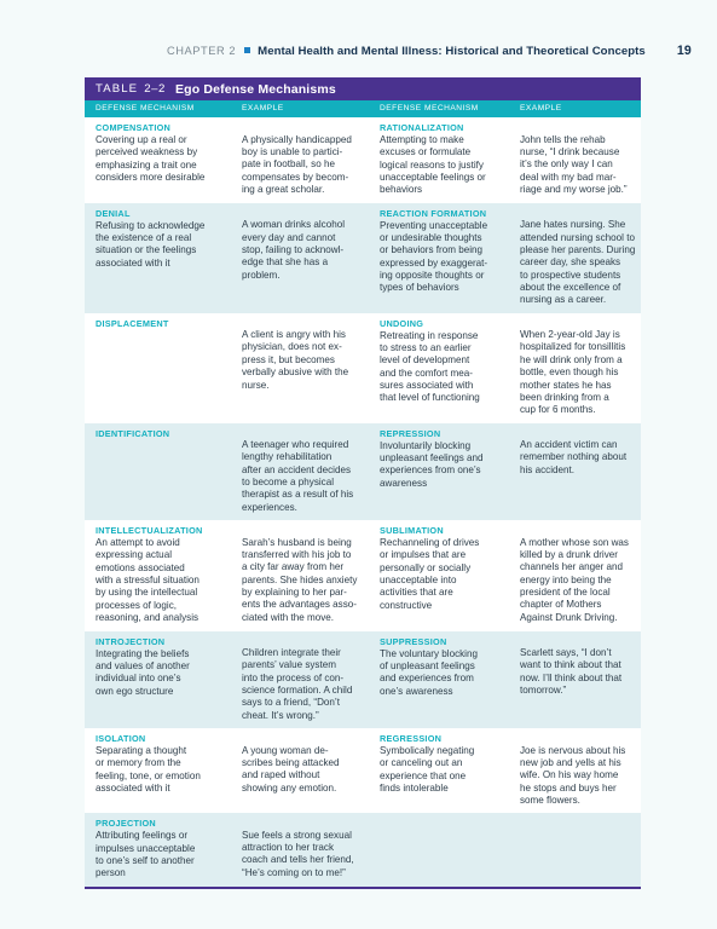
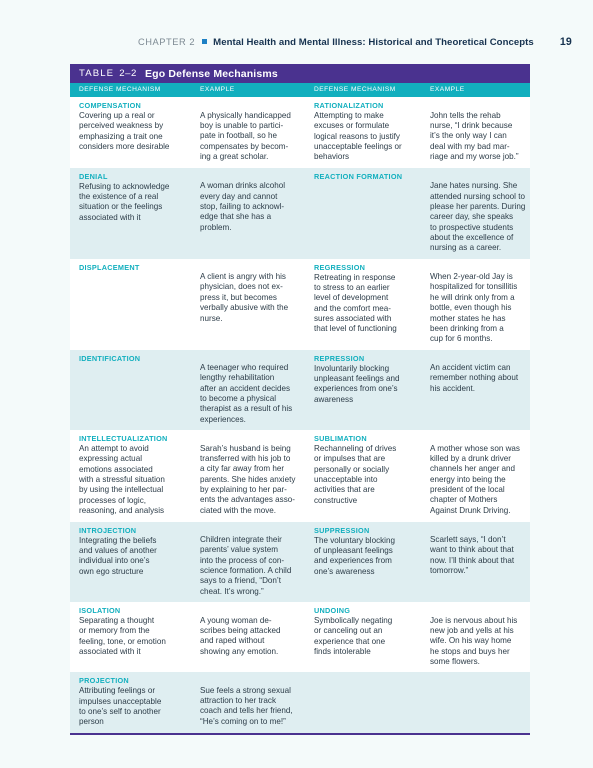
  CHAPTER 2
  Mental Health and Mental Illness: Historical and Theoretical Concepts
  19
  TABLE
  2–2
  Ego Defense Mechanisms
  COMPENSATION
  Covering up a real or
  perceived weakness by
  emphasizing a trait one
  considers more desirable
  A physically handicapped
  boy is unable to partici-
  pate in football, so he
  compensates by becom-
  ing a great scholar.
  RATIONALIZATION
  Attempting to make
  excuses or formulate
  logical reasons to justify
  unacceptable feelings or
  behaviors
  John tells the rehab
  nurse, “I drink because
  it’s the only way I can
  deal with my bad mar-
  riage and my worse job.”
  DENIAL
  Refusing to acknowledge
  the existence of a real
  situation or the feelings
  associated with it
  A woman drinks alcohol
  every day and cannot
  stop, failing to acknowl-
  edge that she has a
  problem.
  REACTION FORMATION
- Preventing unacceptable
- or undesirable thoughts
- or behaviors from being
- expressed by exaggerat-
- ing opposite thoughts or
- types of behaviors
  Jane hates nursing. She
  attended nursing school to
  please her parents. During
  career day, she speaks
  to prospective students
  about the excellence of
  nursing as a career.
  DISPLACEMENT
  A client is angry with his
  physician, does not ex-
  press it, but becomes
  verbally abusive with the
  nurse.
- UNDOING
+ REGRESSION
  Retreating in response
  to stress to an earlier
  level of development
  and the comfort mea-
  sures associated with
  that level of functioning
  When 2-year-old Jay is
  hospitalized for tonsillitis
  he will drink only from a
  bottle, even though his
  mother states he has
  been drinking from a
  cup for 6 months.
  IDENTIFICATION
  A teenager who required
  lengthy rehabilitation
  after an accident decides
  to become a physical
  therapist as a result of his
  experiences.
  REPRESSION
  Involuntarily blocking
  unpleasant feelings and
  experiences from one’s
  awareness
  An accident victim can
  remember nothing about
  his accident.
  INTELLECTUALIZATION
  An attempt to avoid
  expressing actual
  emotions associated
  with a stressful situation
  by using the intellectual
  processes of logic,
  reasoning, and analysis
  Sarah’s husband is being
  transferred with his job to
  a city far away from her
  parents. She hides anxiety
  by explaining to her par-
  ents the advantages asso-
  ciated with the move.
  SUBLIMATION
  Rechanneling of drives
  or impulses that are
  personally or socially
  unacceptable into
  activities that are
  constructive
  A mother whose son was
  killed by a drunk driver
  channels her anger and
  energy into being the
  president of the local
  chapter of Mothers
  Against Drunk Driving.
  INTROJECTION
  Integrating the beliefs
  and values of another
  individual into one’s
  own ego structure
  Children integrate their
  parents’ value system
  into the process of con-
  science formation. A child
  says to a friend, “Don’t
  cheat. It’s wrong.”
  SUPPRESSION
  The voluntary blocking
  of unpleasant feelings
  and experiences from
  one’s awareness
  Scarlett says, “I don’t
  want to think about that
  now. I’ll think about that
  tomorrow.”
  ISOLATION
  Separating a thought
  or memory from the
  feeling, tone, or emotion
  associated with it
  A young woman de-
  scribes being attacked
  and raped without
  showing any emotion.
- REGRESSION
+ UNDOING
  Symbolically negating
  or canceling out an
  experience that one
  finds intolerable
  Joe is nervous about his
  new job and yells at his
  wife. On his way home
  he stops and buys her
  some flowers.
  PROJECTION
  Attributing feelings or
  impulses unacceptable
  to one’s self to another
  person
  Sue feels a strong sexual
  attraction to her track
  coach and tells her friend,
  “He’s coming on to me!”
